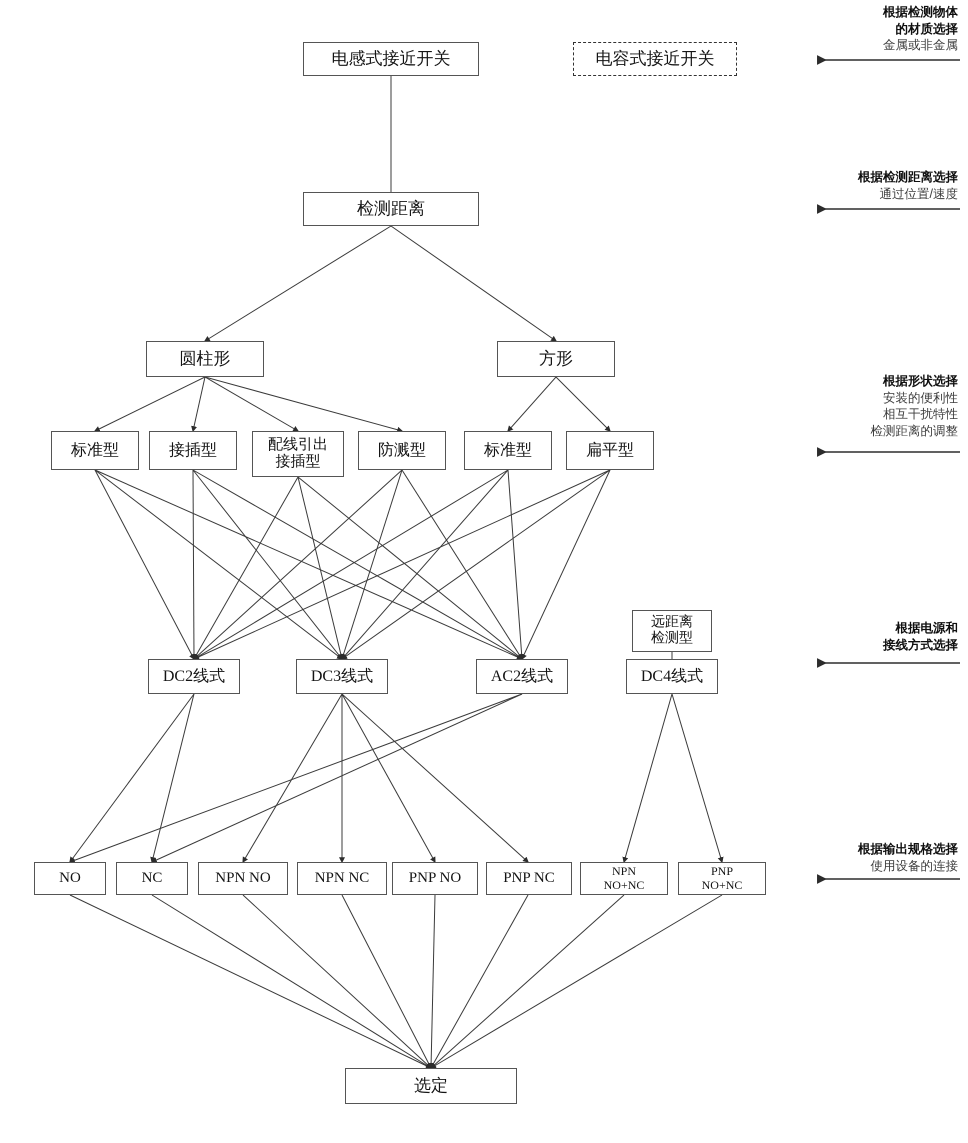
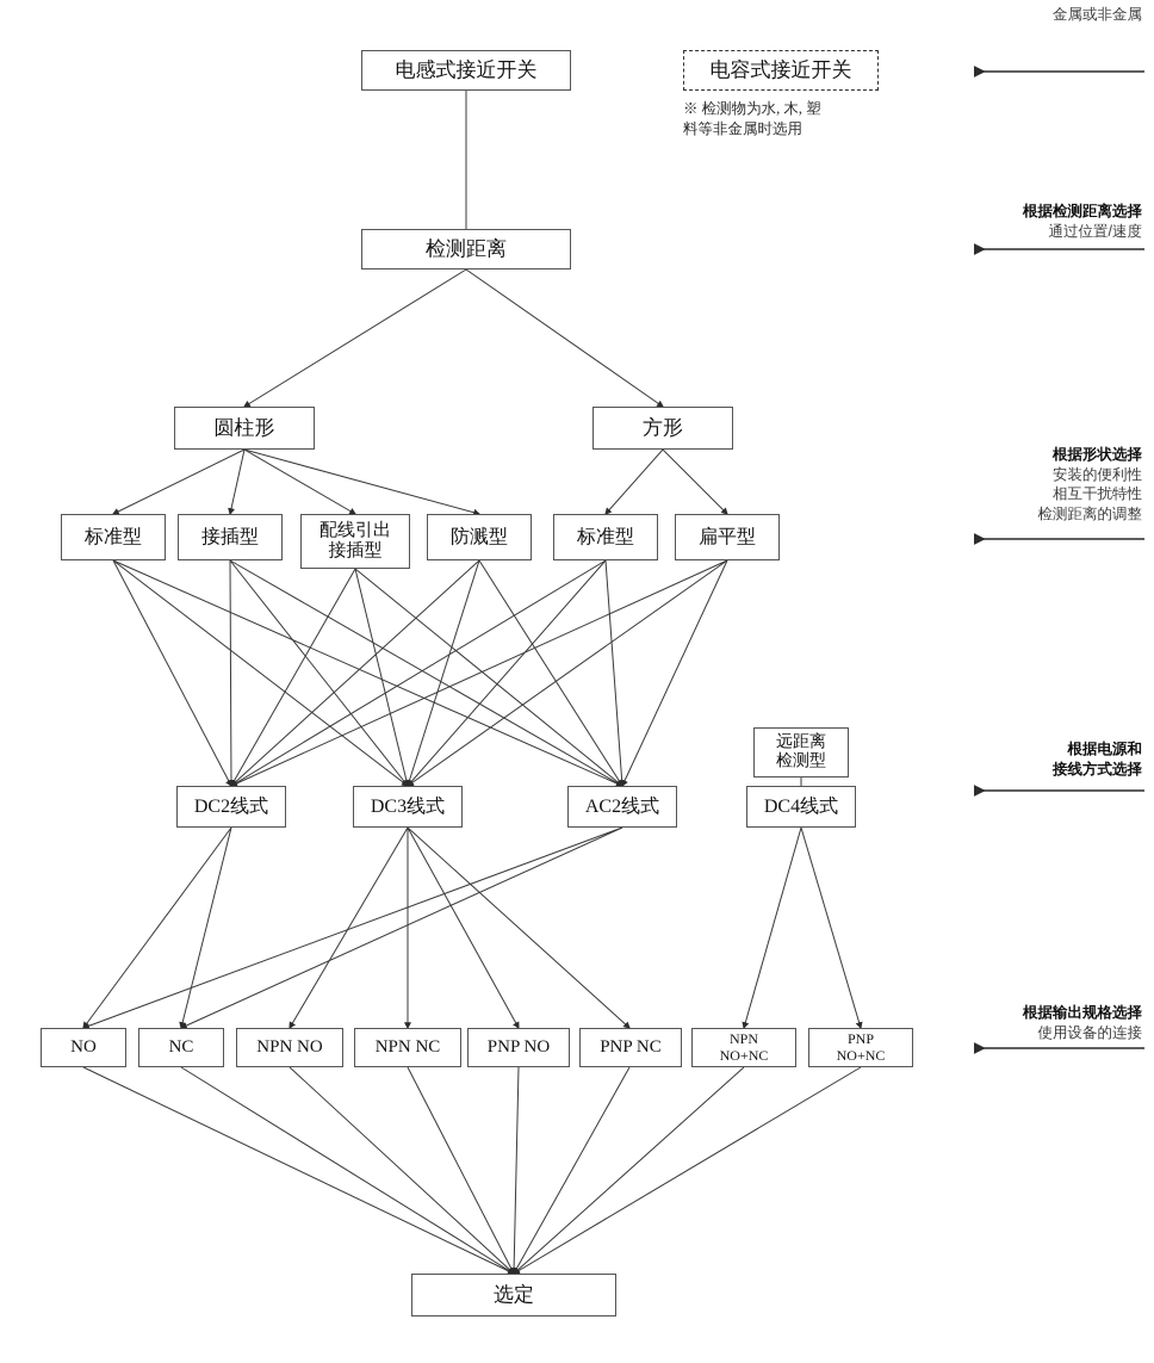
  电感式接近开关
  电容式接近开关
+ ※ 检测物为水, 木, 塑
+ 料等非金属时选用
  检测距离
  圆柱形
  方形
  标准型
  接插型
  配线引出
  接插型
  防溅型
  标准型
  扁平型
  远距离
  检测型
  DC2线式
  DC3线式
  AC2线式
  DC4线式
  NO
  NC
  NPN NO
  NPN NC
  PNP NO
  PNP NC
  NPN
  NO+NC
  PNP
  NO+NC
  选定
- 根据检测物体
- 的材质选择
  金属或非金属
  根据检测距离选择
  通过位置/速度
  根据形状选择
  安装的便利性
  相互干扰特性
  检测距离的调整
  根据电源和
  接线方式选择
  根据输出规格选择
  使用设备的连接
